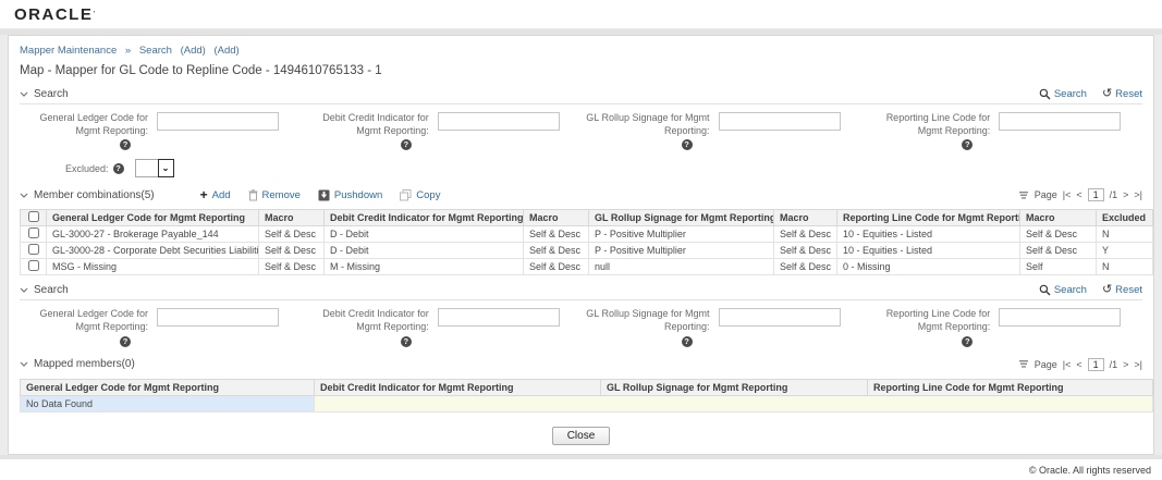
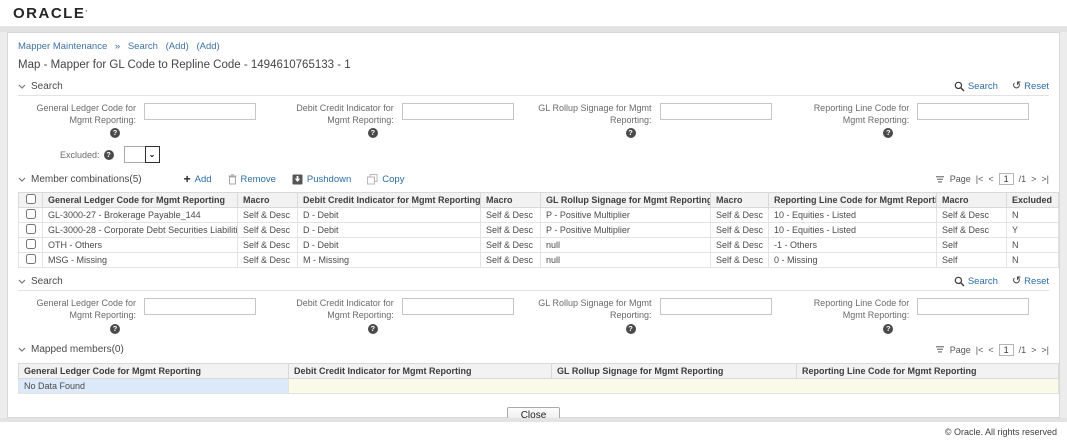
  ORACLE
  ’
  Mapper Maintenance » Search (Add) (Add)
  Map - Mapper for GL Code to Repline Code - 1494610765133 - 1
  Search
  Search
  ↺
  Reset
  General Ledger Code for Mgmt Reporting:
  ?
  Debit Credit Indicator for Mgmt Reporting:
  ?
  GL Rollup Signage for Mgmt Reporting:
  ?
  Reporting Line Code for Mgmt Reporting:
  ?
  Excluded:
  ?
  ⌄
  Member combinations(5)
  +
  Add
  Remove
  Pushdown
  Copy
  Page
  |<
  <
  1
  /1
  >
  >|
  	General Ledger Code for Mgmt Reporting	Macro	Debit Credit Indicator for Mgmt Reporting	Macro	GL Rollup Signage for Mgmt Reporting	Macro	Reporting Line Code for Mgmt Report	Macro	Excluded
  	GL-3000-27 - Brokerage Payable_144	Self & Desc	D - Debit	Self & Desc	P - Positive Multiplier	Self & Desc	10 - Equities - Listed	Self & Desc	N
  	GL-3000-28 - Corporate Debt Securities Liabiliti	Self & Desc	D - Debit	Self & Desc	P - Positive Multiplier	Self & Desc	10 - Equities - Listed	Self & Desc	Y
+ 	OTH - Others	Self & Desc	D - Debit	Self & Desc	null	Self & Desc	-1 - Others	Self	N
  	MSG - Missing	Self & Desc	M - Missing	Self & Desc	null	Self & Desc	0 - Missing	Self	N
  Search
  Search
  ↺
  Reset
  General Ledger Code for Mgmt Reporting:
  ?
  Debit Credit Indicator for Mgmt Reporting:
  ?
  GL Rollup Signage for Mgmt Reporting:
  ?
  Reporting Line Code for Mgmt Reporting:
  ?
  Mapped members(0)
  Page
  |<
  <
  1
  /1
  >
  >|
  General Ledger Code for Mgmt Reporting	Debit Credit Indicator for Mgmt Reporting	GL Rollup Signage for Mgmt Reporting	Reporting Line Code for Mgmt Reporting
  No Data Found
  Close
  © Oracle. All rights reserved
